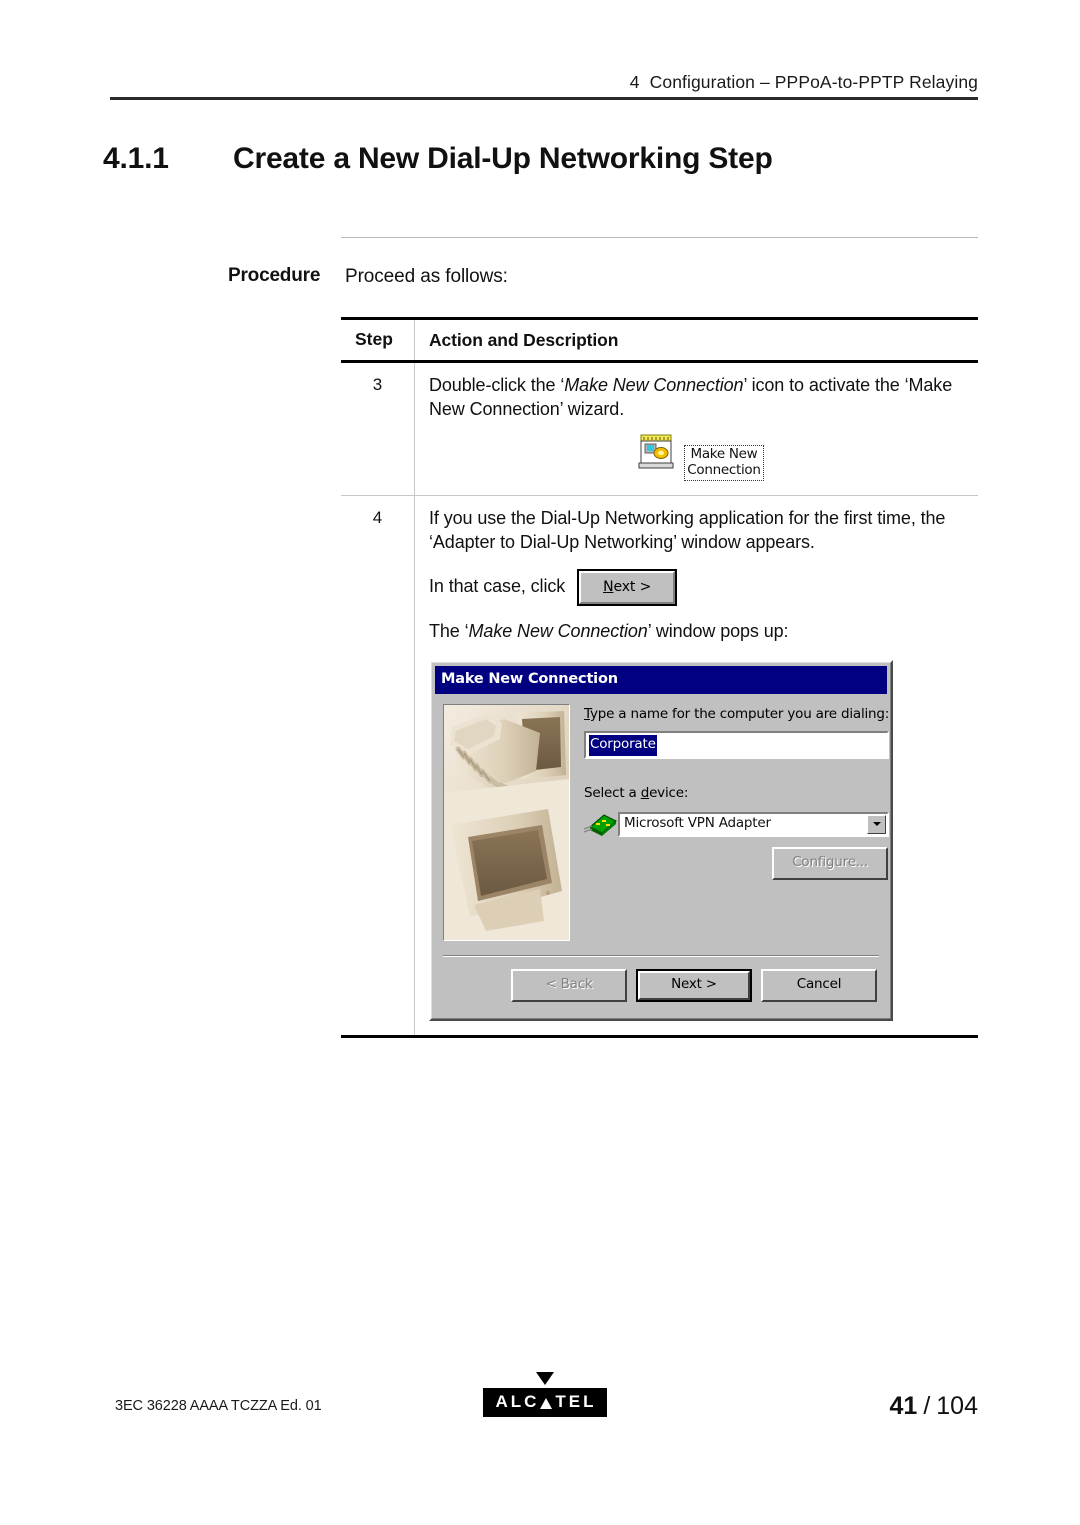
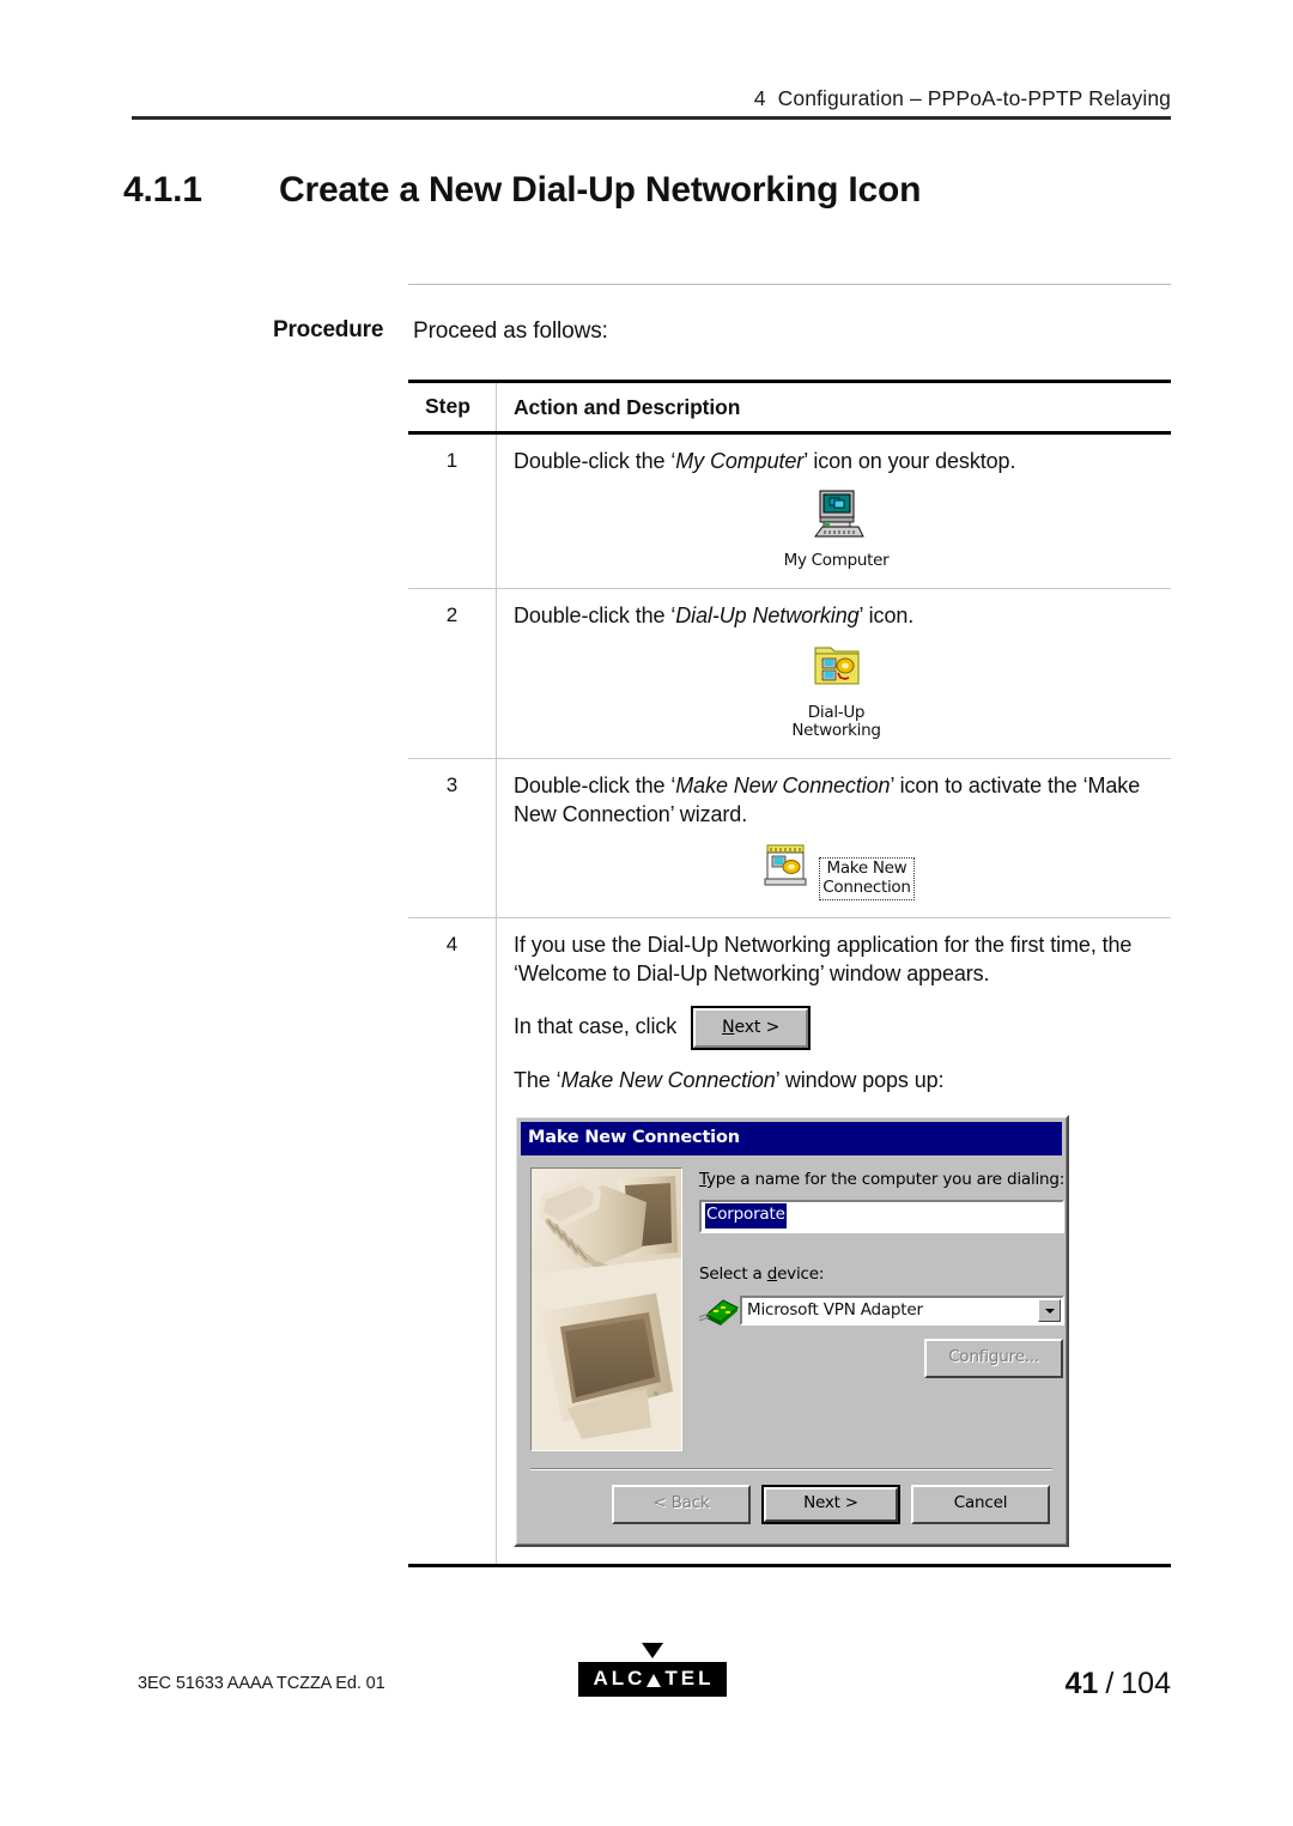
  4 Configuration – PPPoA-to-PPTP Relaying
  4.1.1
- Create a New Dial-Up Networking Step
+ Create a New Dial-Up Networking Icon
  Procedure
  Proceed as follows:
  Step
  Action and Description
+ 1
+ Double-click the ‘My Computer’ icon on your desktop.
+ My Computer
+ 2
+ Double-click the ‘Dial-Up Networking’ icon.
+ Dial-Up
+ Networking
  3
  Double-click the ‘Make New Connection’ icon to activate the ‘Make New Connection’ wizard.
  Make New
  Connection
  4
- If you use the Dial-Up Networking application for the first time, the ‘Adapter to Dial-Up Networking’ window appears.
+ If you use the Dial-Up Networking application for the first time, the ‘Welcome to Dial-Up Networking’ window appears.
  In that case, click
  Next >
  The ‘Make New Connection’ window pops up:
  Make New Connection
  Type a name for the computer you are dialing:
  Corporate
  Select a device:
  Microsoft VPN Adapter
  Configure...
  < Back
  Next >
  Cancel
- 3EC 36228 AAAA TCZZA Ed. 01
+ 3EC 51633 AAAA TCZZA Ed. 01
  ALC
  TEL
  41 / 104
